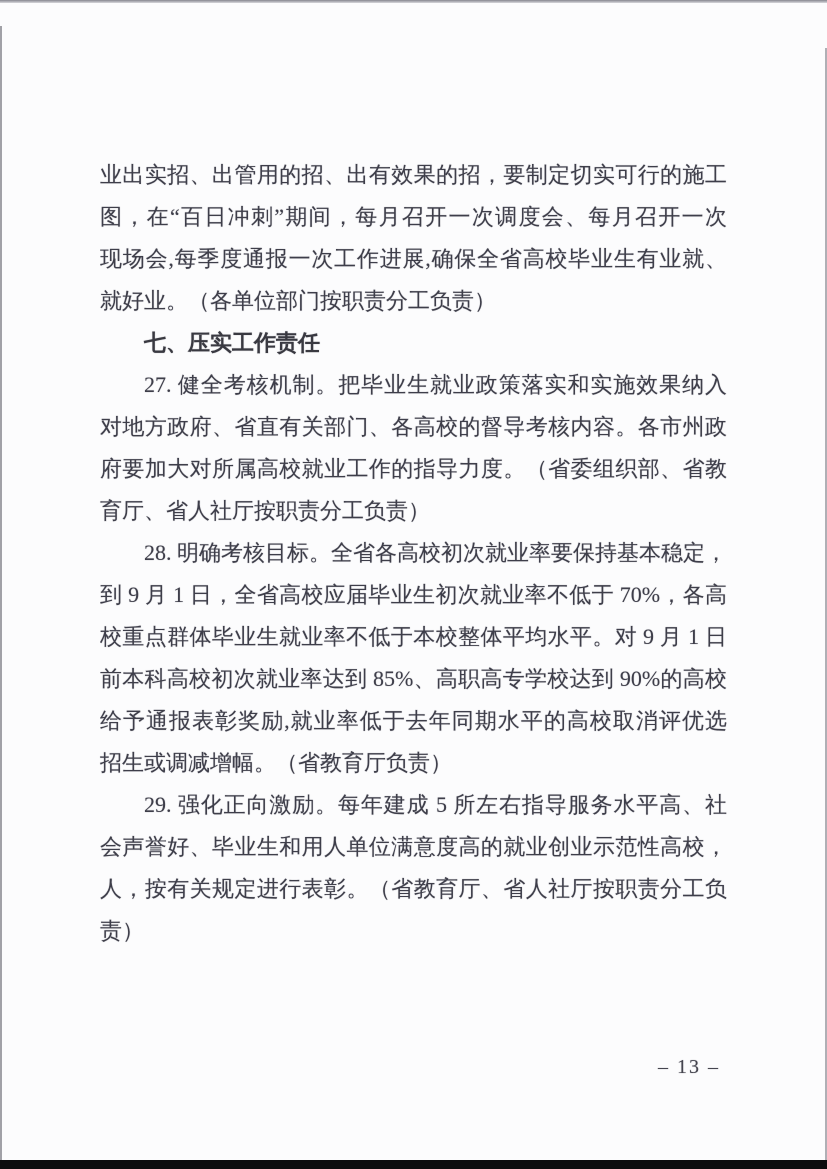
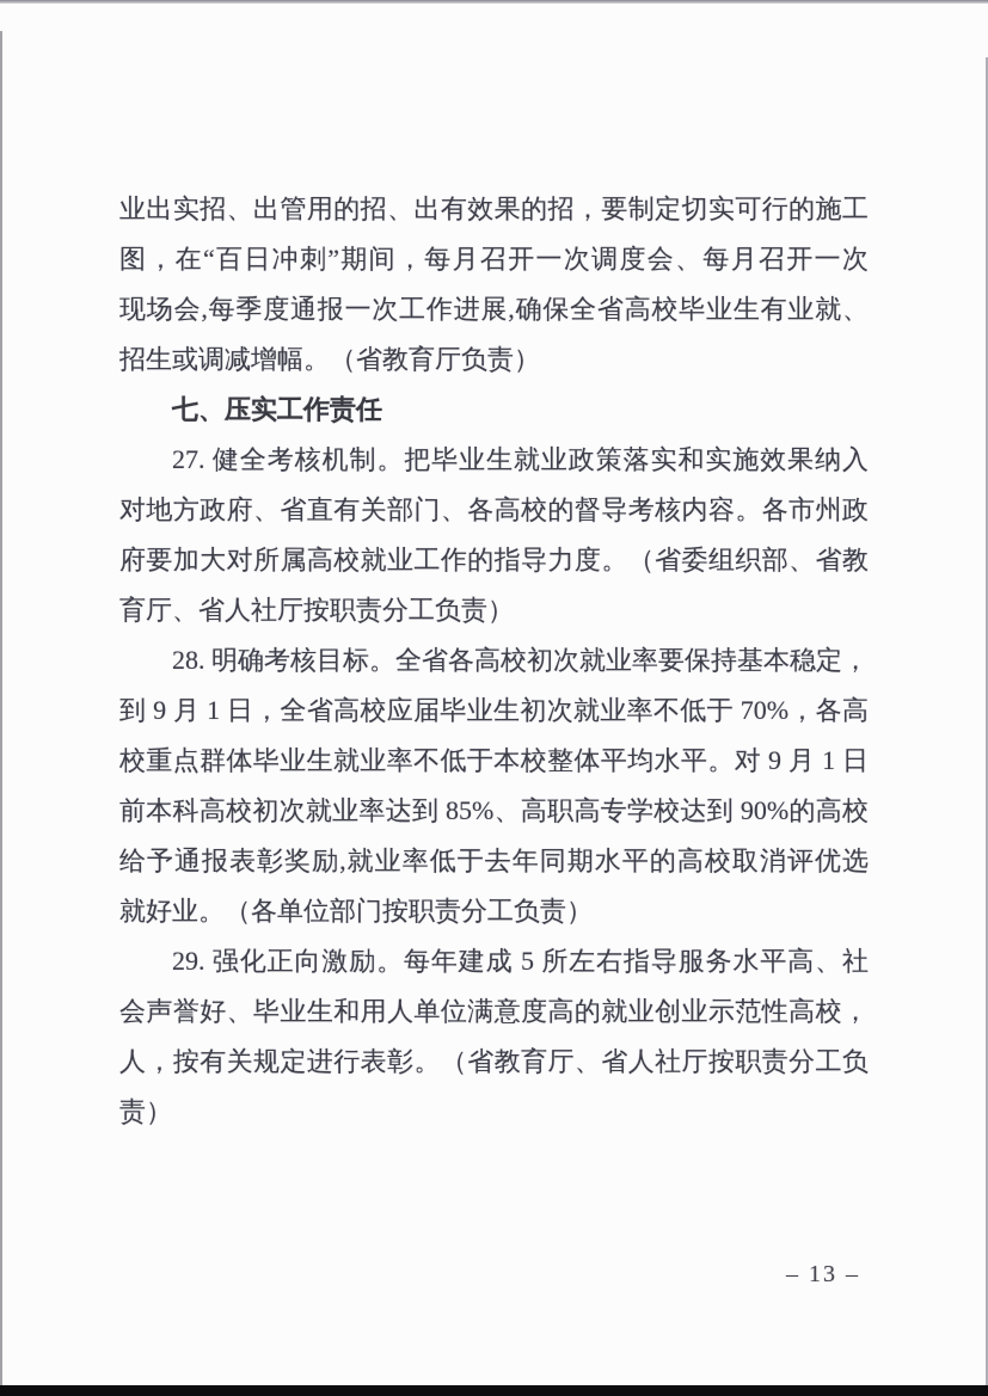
  业出实招、出管用的招、出有效果的招，要制定切实可行的施工
  图，在“百日冲刺”期间，每月召开一次调度会、每月召开一次
  现场会,每季度通报一次工作进展,确保全省高校毕业生有业就、
- 就好业。（各单位部门按职责分工负责）
+ 招生或调减增幅。（省教育厅负责）
  七、压实工作责任
  27. 健全考核机制。把毕业生就业政策落实和实施效果纳入
  对地方政府、省直有关部门、各高校的督导考核内容。各市州政
  府要加大对所属高校就业工作的指导力度。（省委组织部、省教
  育厅、省人社厅按职责分工负责）
  28. 明确考核目标。全省各高校初次就业率要保持基本稳定，
  到 9 月 1 日，全省高校应届毕业生初次就业率不低于 70%，各高
  校重点群体毕业生就业率不低于本校整体平均水平。对 9 月 1 日
  前本科高校初次就业率达到 85%、高职高专学校达到 90%的高校
  给予通报表彰奖励,就业率低于去年同期水平的高校取消评优选
- 招生或调减增幅。（省教育厅负责）
+ 就好业。（各单位部门按职责分工负责）
  29. 强化正向激励。每年建成 5 所左右指导服务水平高、社
  会声誉好、毕业生和用人单位满意度高的就业创业示范性高校，
  人，按有关规定进行表彰。（省教育厅、省人社厅按职责分工负
  责）
  – 13 –
